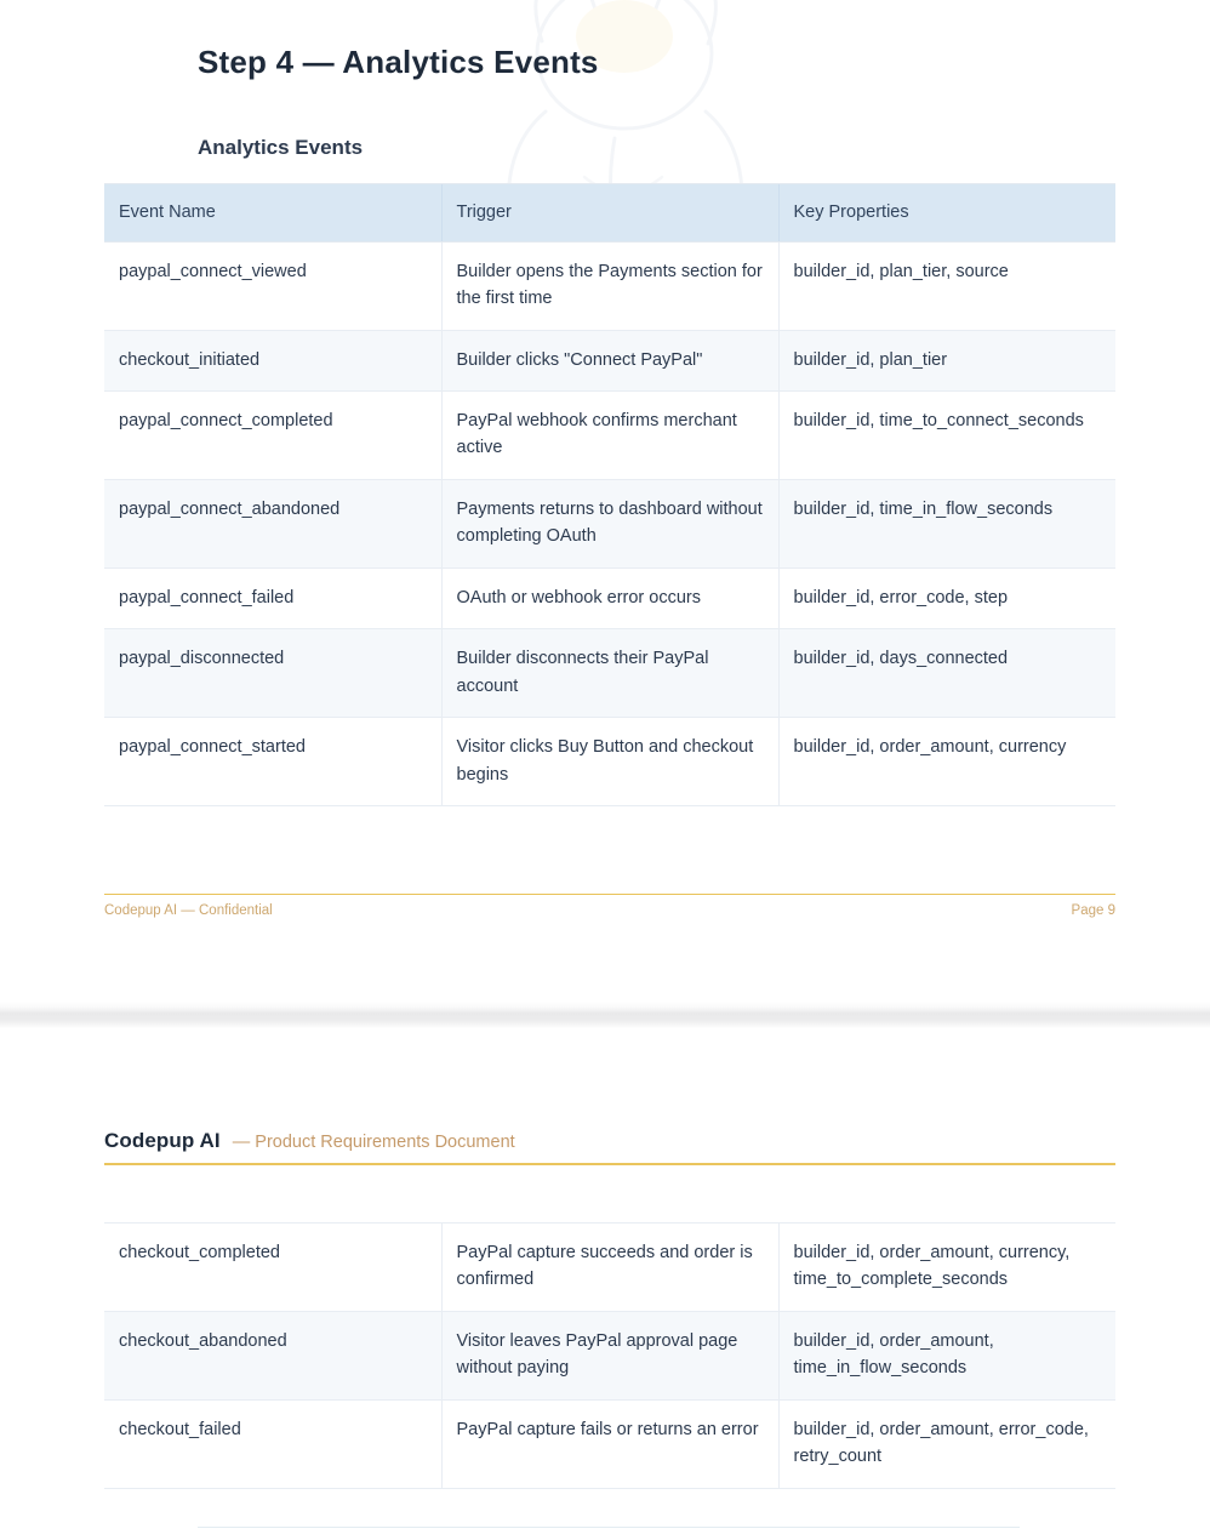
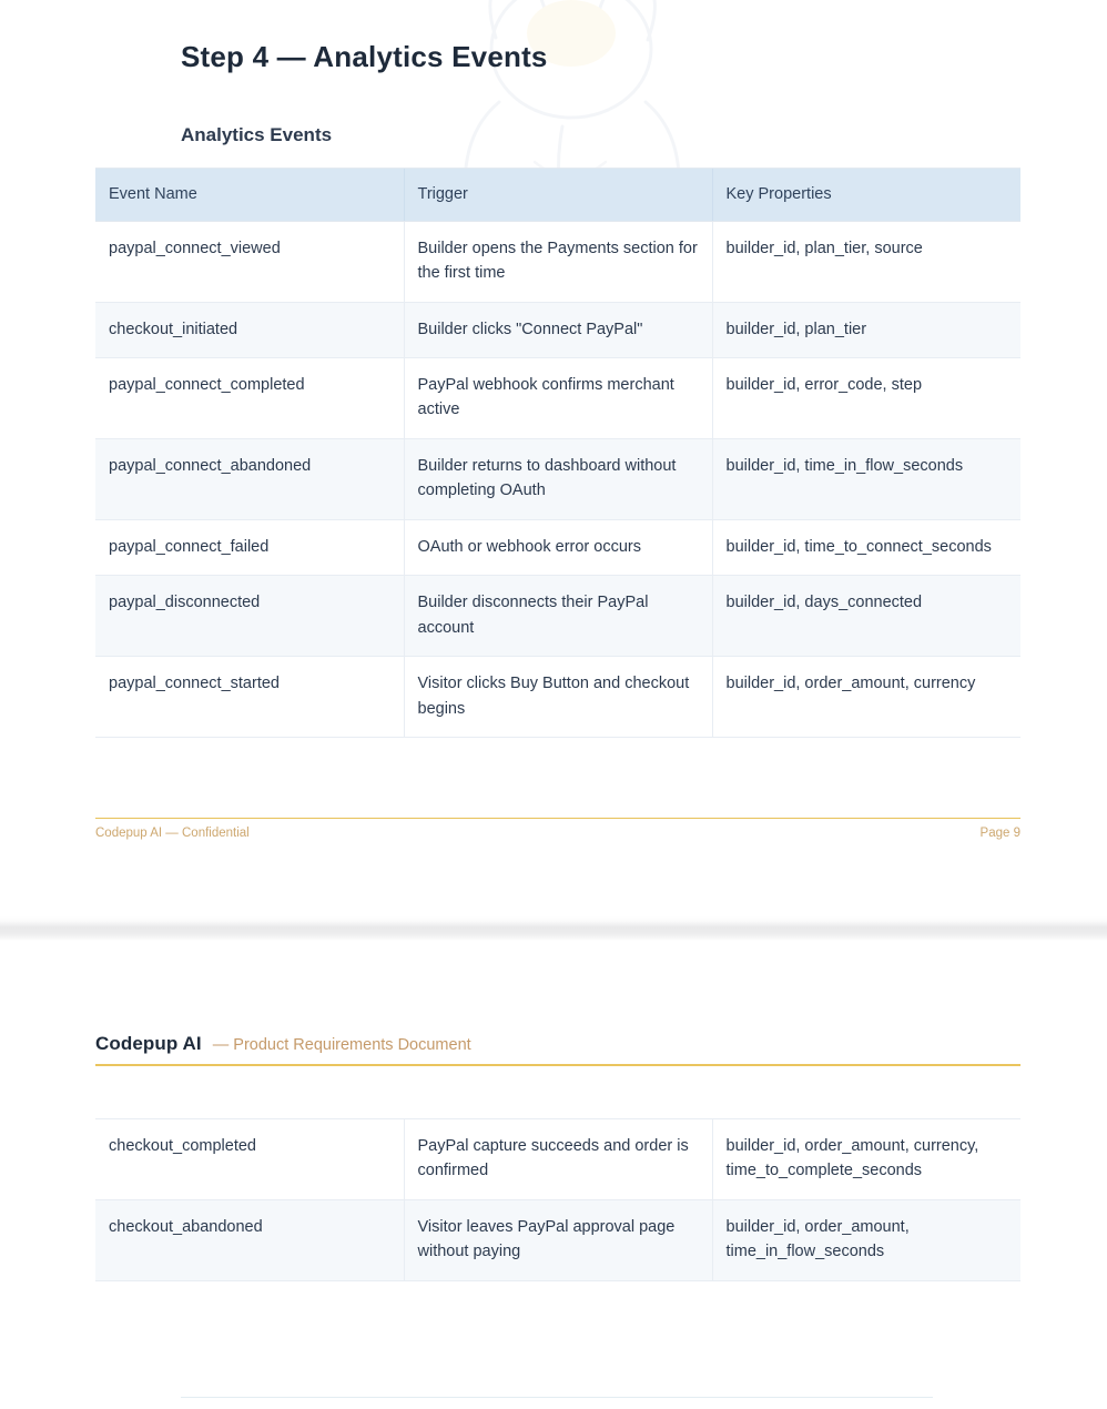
  Step 4 — Analytics Events
  Analytics Events
  Event Name	Trigger	Key Properties
  paypal_connect_viewed	Builder opens the Payments section for the first time	builder_id, plan_tier, source
  checkout_initiated	Builder clicks "Connect PayPal"	builder_id, plan_tier
- paypal_connect_completed	PayPal webhook confirms merchant active	builder_id, time_to_connect_seconds
+ paypal_connect_completed	PayPal webhook confirms merchant active	builder_id, error_code, step
- paypal_connect_abandoned	Payments returns to dashboard without completing OAuth	builder_id, time_in_flow_seconds
+ paypal_connect_abandoned	Builder returns to dashboard without completing OAuth	builder_id, time_in_flow_seconds
- paypal_connect_failed	OAuth or webhook error occurs	builder_id, error_code, step
+ paypal_connect_failed	OAuth or webhook error occurs	builder_id, time_to_connect_seconds
  paypal_disconnected	Builder disconnects their PayPal account	builder_id, days_connected
  paypal_connect_started	Visitor clicks Buy Button and checkout begins	builder_id, order_amount, currency
  Codepup AI — Confidential
  Page 9
  Codepup AI
  — Product Requirements Document
  checkout_completed	PayPal capture succeeds and order is confirmed	builder_id, order_amount, currency, time_to_complete_seconds
  checkout_abandoned	Visitor leaves PayPal approval page without paying	builder_id, order_amount, time_in_flow_seconds
- checkout_failed	PayPal capture fails or returns an error	builder_id, order_amount, error_code, retry_count
